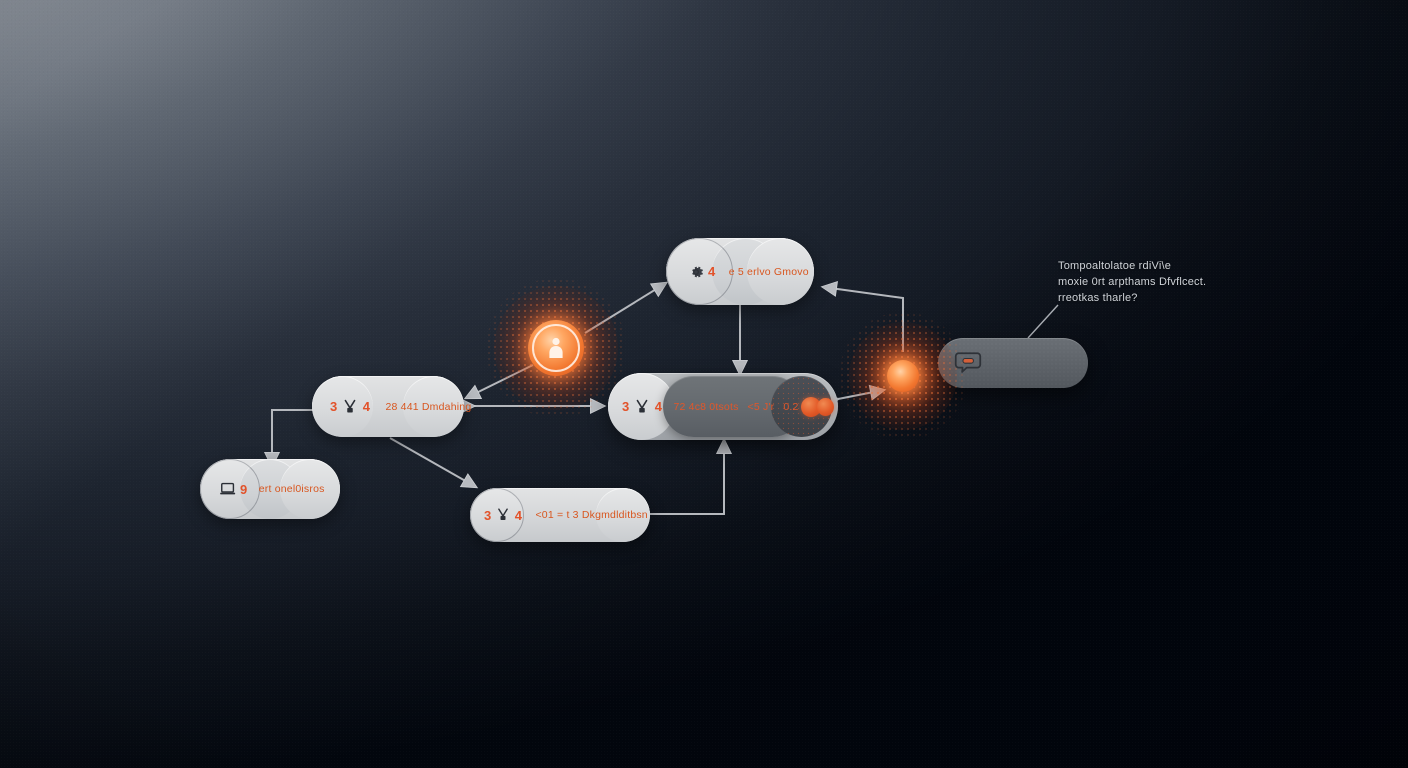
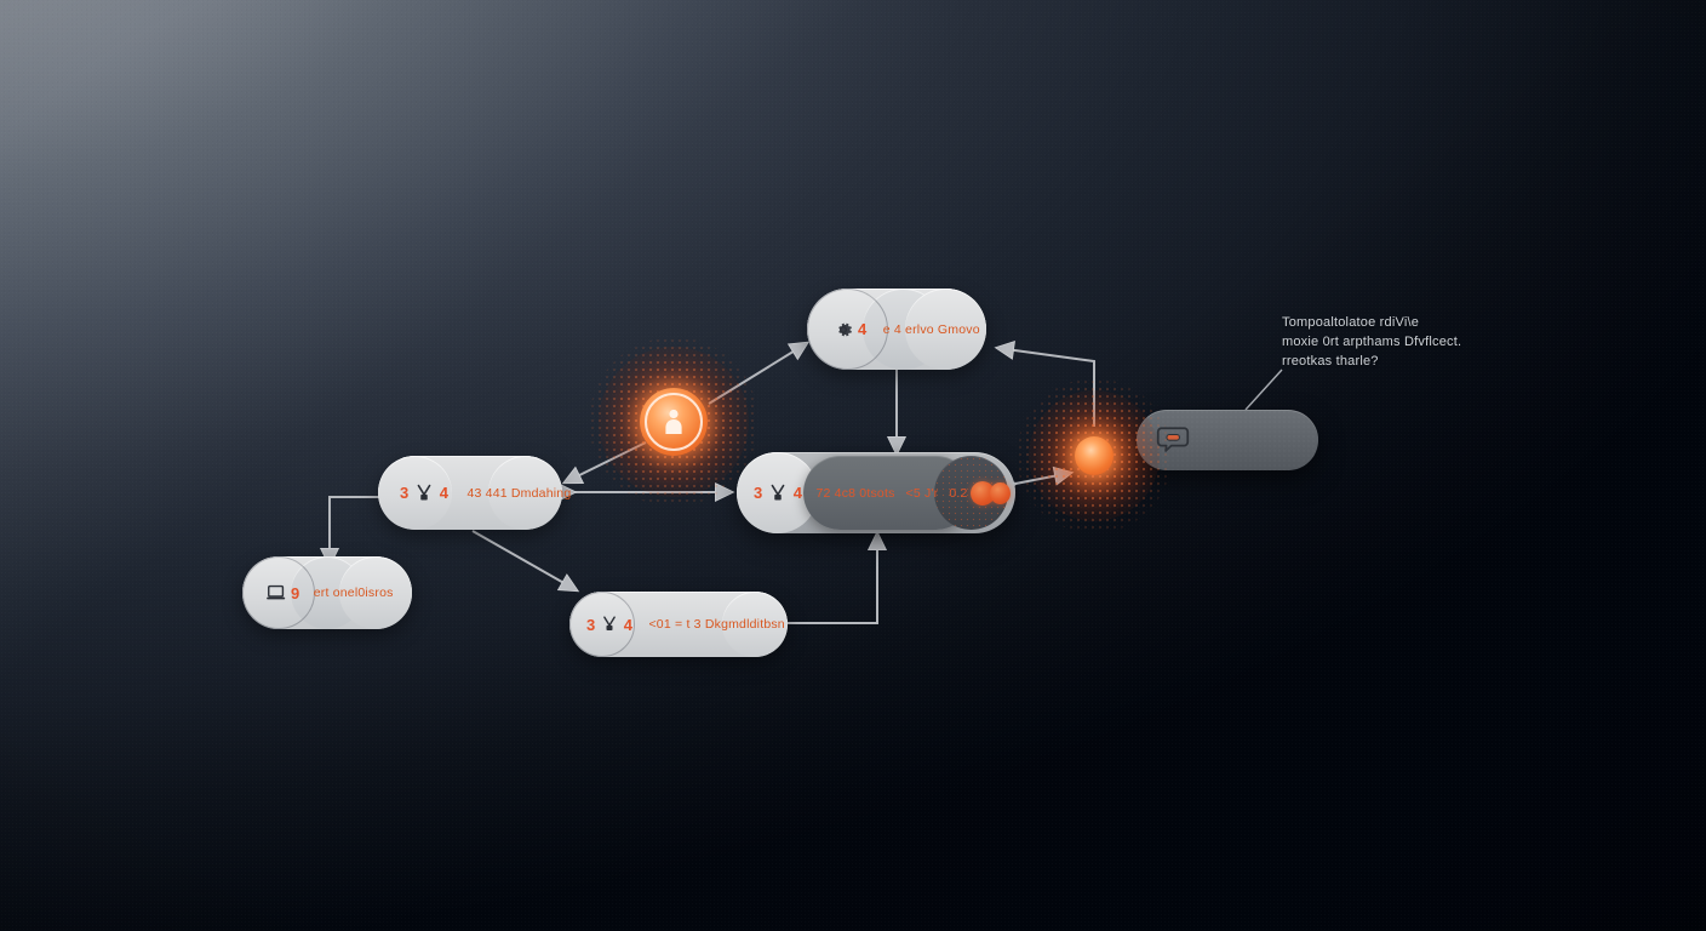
  4
- e 5 erlvo Gmovo
+ e 4 erlvo Gmovo
  3
  4
- 28 441 Dmdahing
+ 43 441 Dmdahing
  3
  4
  72 4c8 0tsots
  <5 J'r
  0.2
  9
  ert onel0isros
  3
  4
  <01 = t 3 Dkgmdlditbsn
  Tompoaltolatoe rdiVi\e
  moxie 0rt arpthams Dfvflcect.
  rreotkas tharle?
